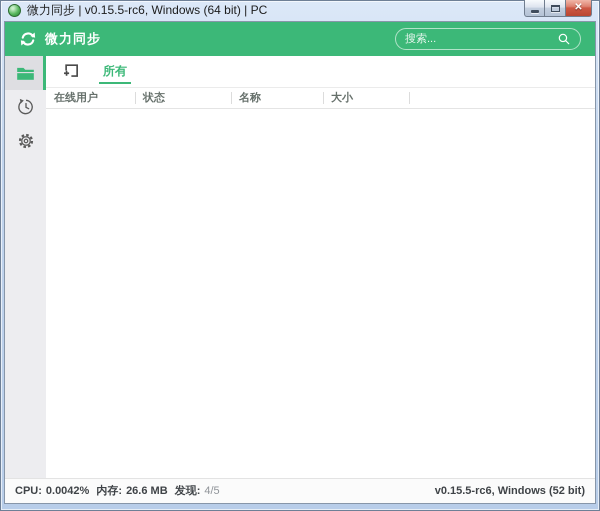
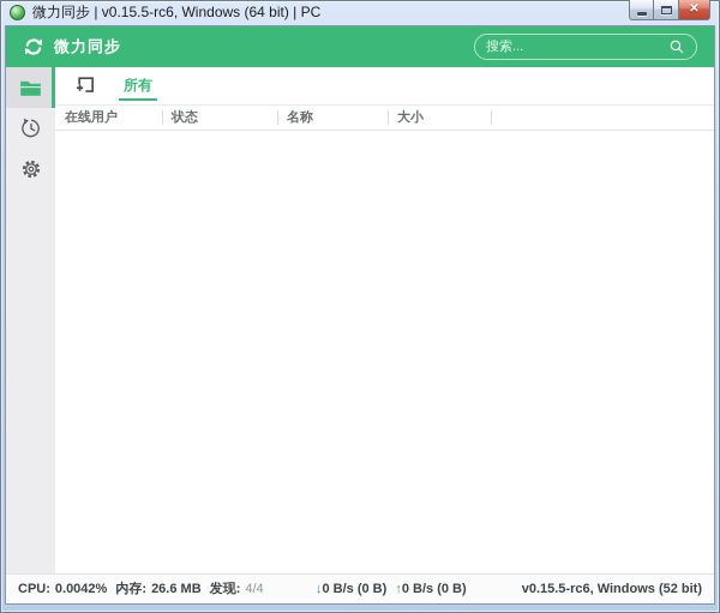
  微力同步 | v0.15.5-rc6, Windows (64 bit) | PC
  ✕
  微力同步
  搜索...
  所有
  在线用户
  状态
  名称
  大小
- CPU: 0.0042% 内存: 26.6 MB 发现: 4/5
+ CPU: 0.0042% 内存: 26.6 MB 发现: 4/4
+ ↓0 B/s (0 B) ↑0 B/s (0 B)
  v0.15.5-rc6, Windows (52 bit)
